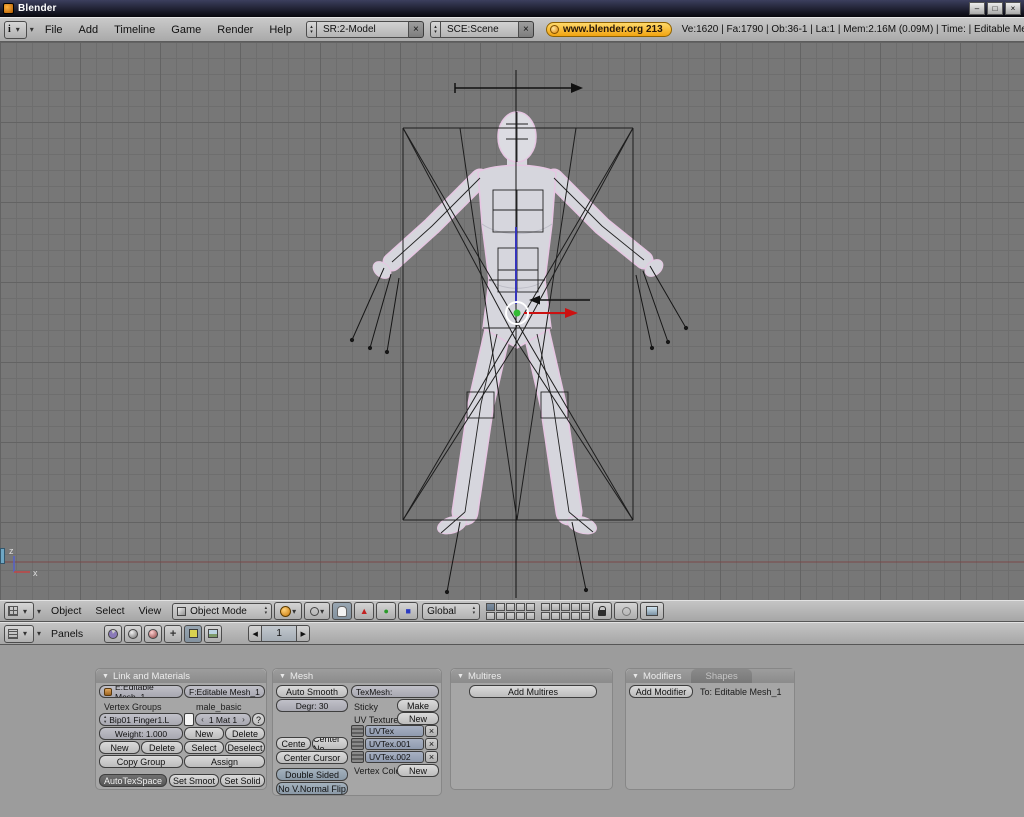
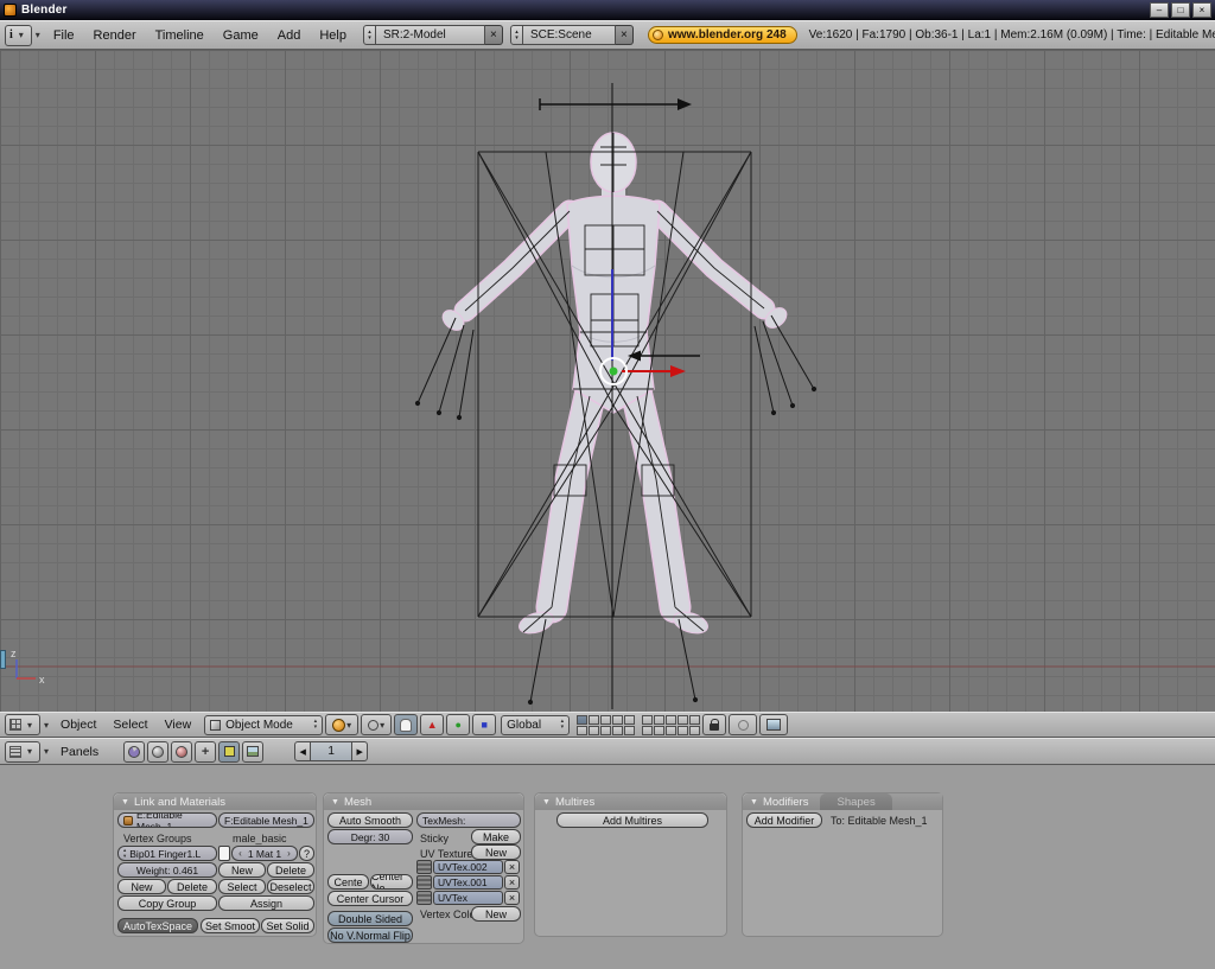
  Blender
  –
  □
  ×
  i
  ▾
  ▾
  File
- Add
+ Render
  Timeline
  Game
- Render
+ Add
  Help
  SR:2-Model
  ×
  SCE:Scene
  ×
- www.blender.org 213
+ www.blender.org 248
  Ve:1620 | Fa:1790 | Ob:36-1 | La:1 | Mem:2.16M (0.09M) | Time: | Editable M
  z
  x
  ▾
  ▾
  Object
  Select
  View
  Object Mode
  ▾
  ▾
  ▲
  ●
  ■
  Global
  ▾
  ▾
  Panels
  +
  1
  Link and Materials
  E:Editable Mesh_1
  F:Editable Mesh_1
  Vertex Groups
  male_basic
  Bip01 Finger1.L
- Weight: 1.000
+ Weight: 0.461
  New
  Delete
  Copy Group
  ‹
  1 Mat 1
  ›
  ?
  New
  Delete
  Select
  Deselect
  Assign
  AutoTexSpace
  Set Smoot
  Set Solid
  Mesh
  Auto Smooth
  Degr: 30
  TexMesh:
  Sticky
  Make
  UV Texture
  New
- UVTex
+ UVTex.002
  ×
  UVTex.001
  ×
- UVTex.002
+ UVTex
  ×
  Vertex Col
  New
  Cente
  Center Ne
  Center Cursor
  Double Sided
  No V.Normal Flip
  Multires
  Add Multires
  Modifiers
  Shapes
  Add Modifier
  To: Editable Mesh_1
